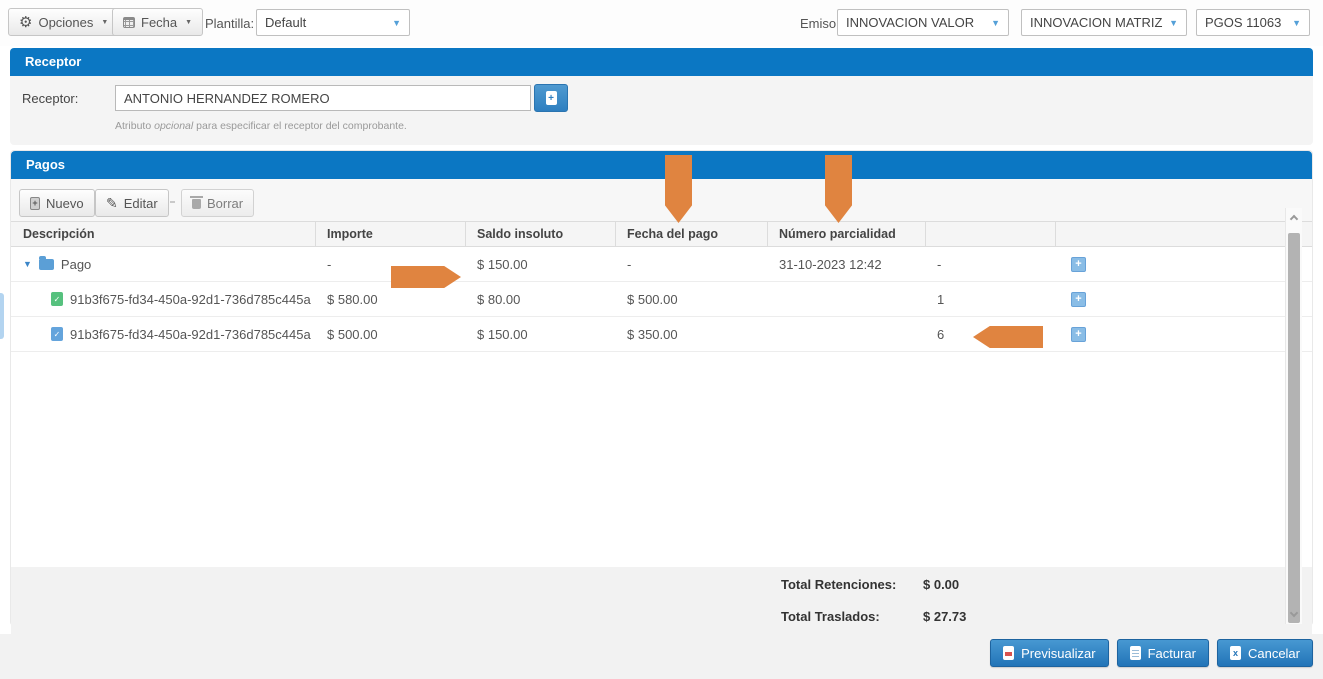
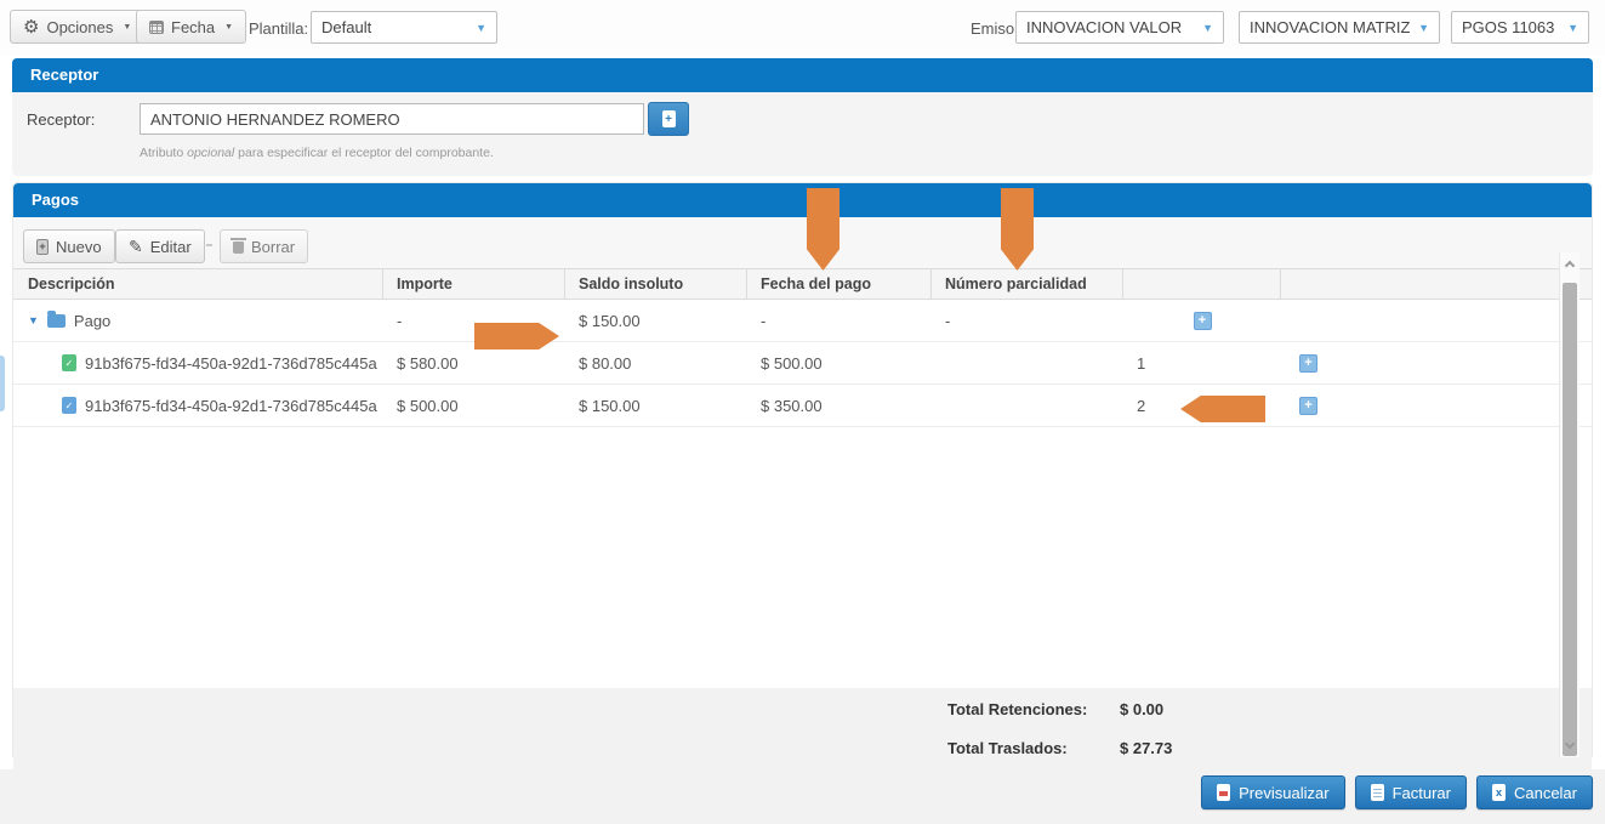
  ⚙
  Opciones
  Fecha
  Plantilla:
  Default
  ▼
  Emiso
  INNOVACION VALOR
  ▼
  INNOVACION MATRIZ
  ▼
  PGOS 11063
  ▼
  Receptor
  Receptor:
  ANTONIO HERNANDEZ ROMERO
  Atributo opcional para especificar el receptor del comprobante.
  Pagos
  Nuevo
  ✎
  Editar
  Borrar
  Descripción
  Importe
  Saldo insoluto
  Fecha del pago
  Número parcialidad
  ▼
  Pago
  -
  $ 150.00
  -
- 31-10-2023 12:42
  -
  +
  ✓
  91b3f675-fd34-450a-92d1-736d785c445a
  $ 580.00
  $ 80.00
  $ 500.00
  1
  +
  ✓
  91b3f675-fd34-450a-92d1-736d785c445a
  $ 500.00
  $ 150.00
  $ 350.00
- 6
+ 2
  +
  Total Retenciones:
  $ 0.00
  Total Traslados:
  $ 27.73
  Previsualizar
  Facturar
  Cancelar
